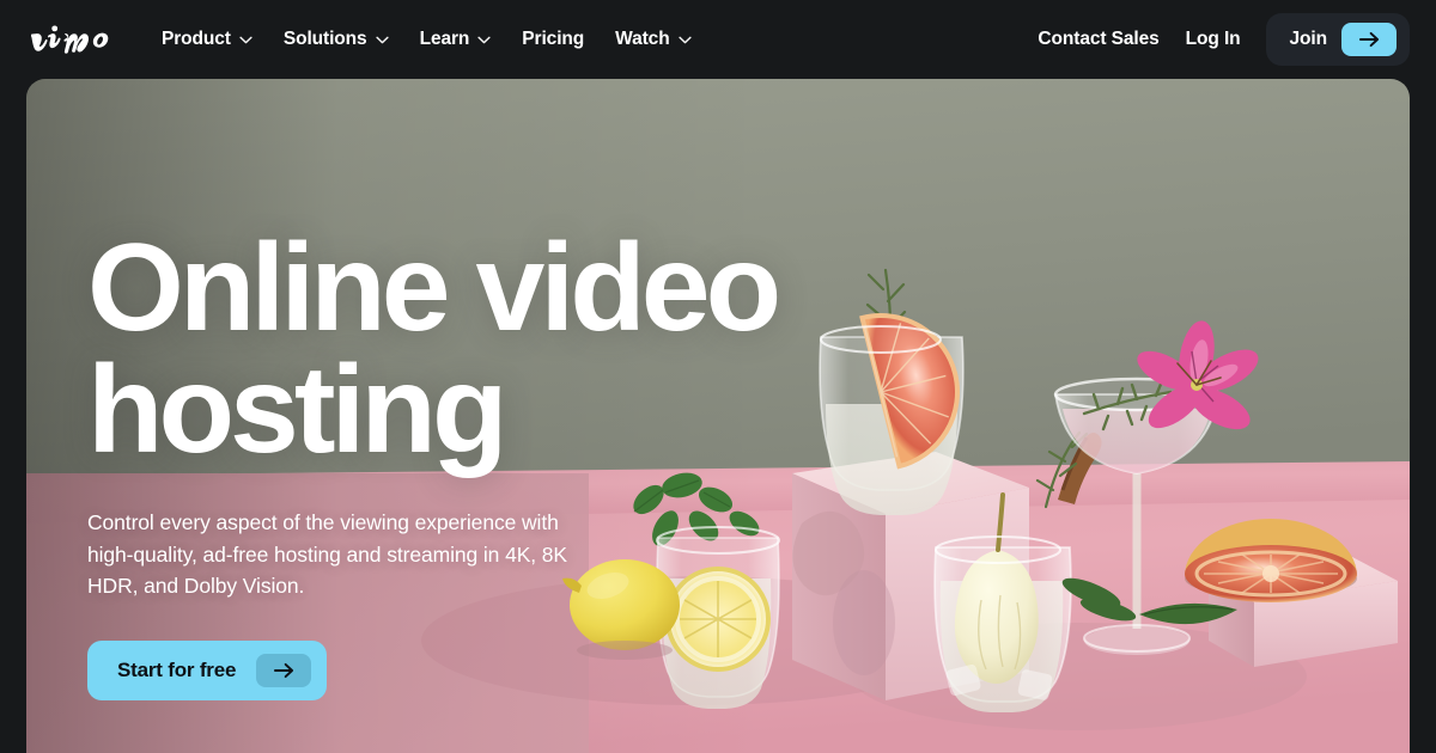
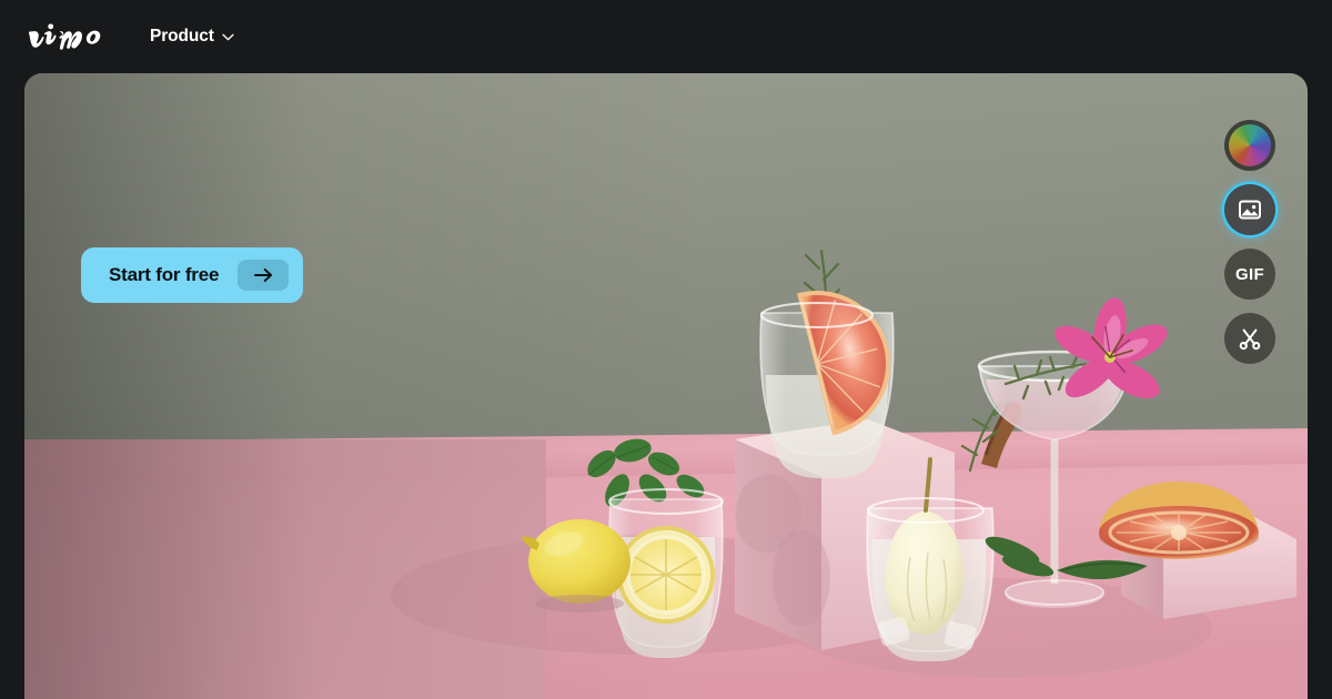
  Product
- Solutions
- Learn
- Pricing
- Watch
- Contact Sales
- Log In
- Join
- Online video
- hosting
- Control every aspect of the viewing experience with high-quality, ad-free hosting and streaming in 4K, 8K HDR, and Dolby Vision.
  Start for free
+ GIF
